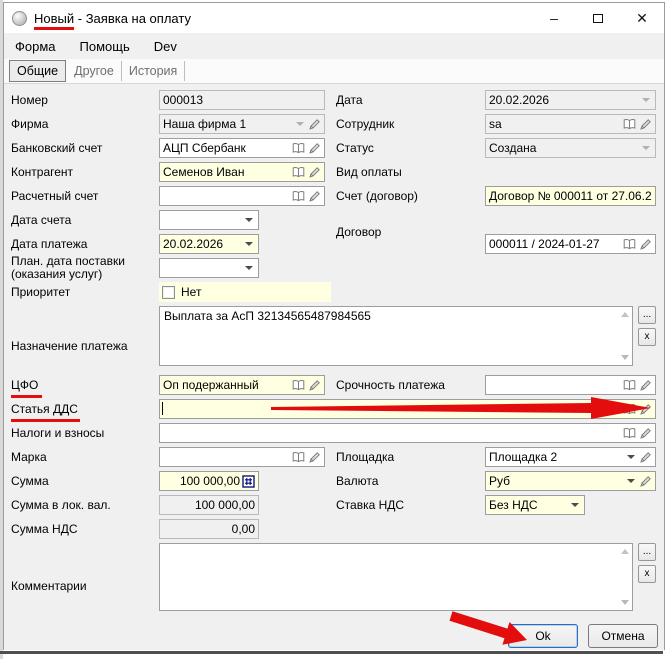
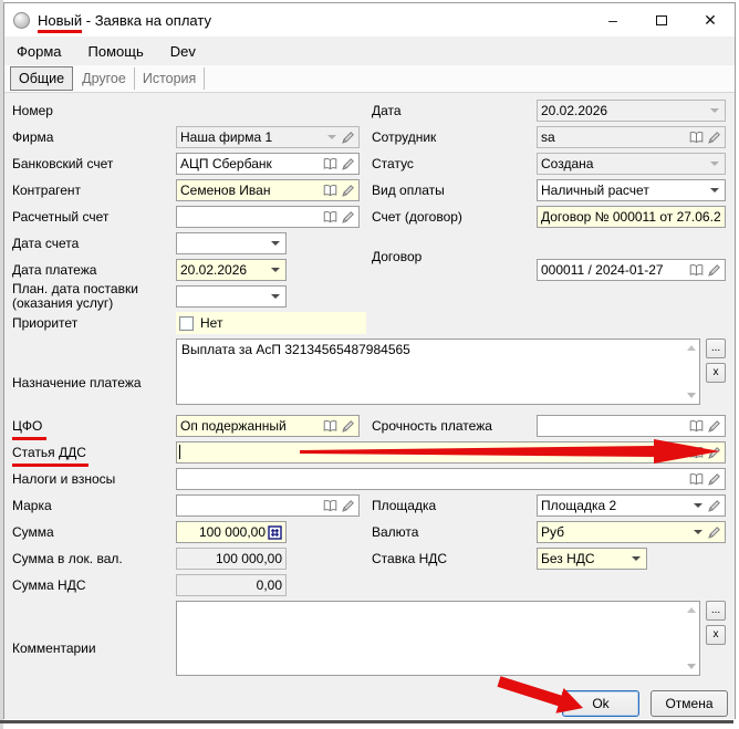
  Новый - Заявка на оплату
  –
  ✕
  Форма
  Помощь
  Dev
  Общие
  Другое
  История
  Номер
  Фирма
  Банковский счет
  Контрагент
  Расчетный счет
  Дата счета
  Дата платежа
  План. дата поставки
  (оказания услуг)
  Приоритет
  Назначение платежа
  ЦФО
  Статья ДДС
  Налоги и взносы
  Марка
  Сумма
  Сумма в лок. вал.
  Сумма НДС
  Комментарии
- 000013
  Наша фирма 1
  АЦП Сбербанк
  Семенов Иван
  20.02.2026
  Нет
  Выплата за АсП 32134565487984565
  ...
  x
  Оп подержанный
  100 000,00
  100 000,00
  0,00
  ...
  x
  Дата
  Сотрудник
  Статус
  Вид оплаты
  Счет (договор)
  Договор
  Срочность платежа
  Площадка
  Валюта
  Ставка НДС
  20.02.2026
  sa
  Создана
+ Наличный расчет
  Договор № 000011 от 27.06.2
  000011 / 2024-01-27
  Площадка 2
  Руб
  Без НДС
  Ok
  Отмена
